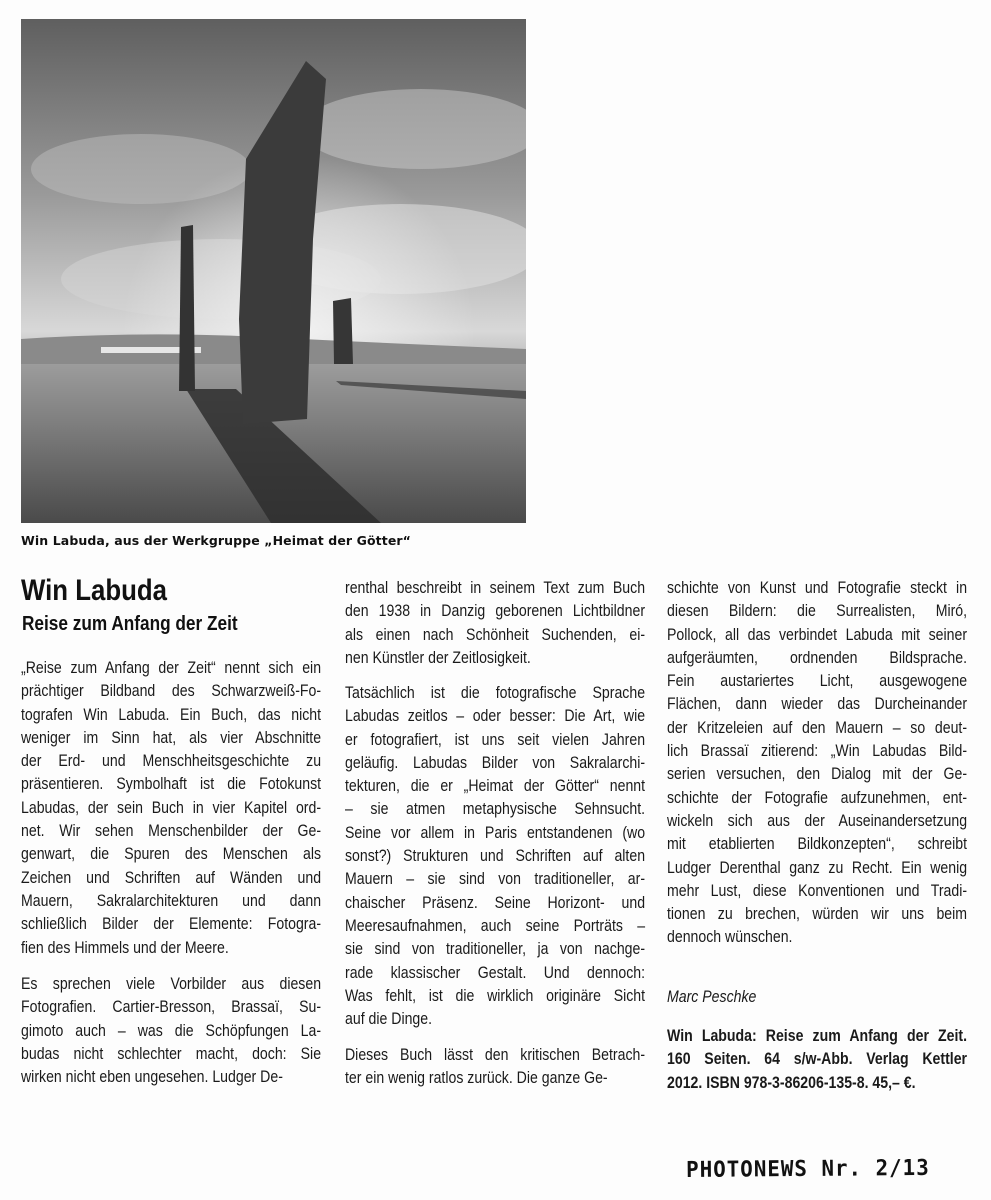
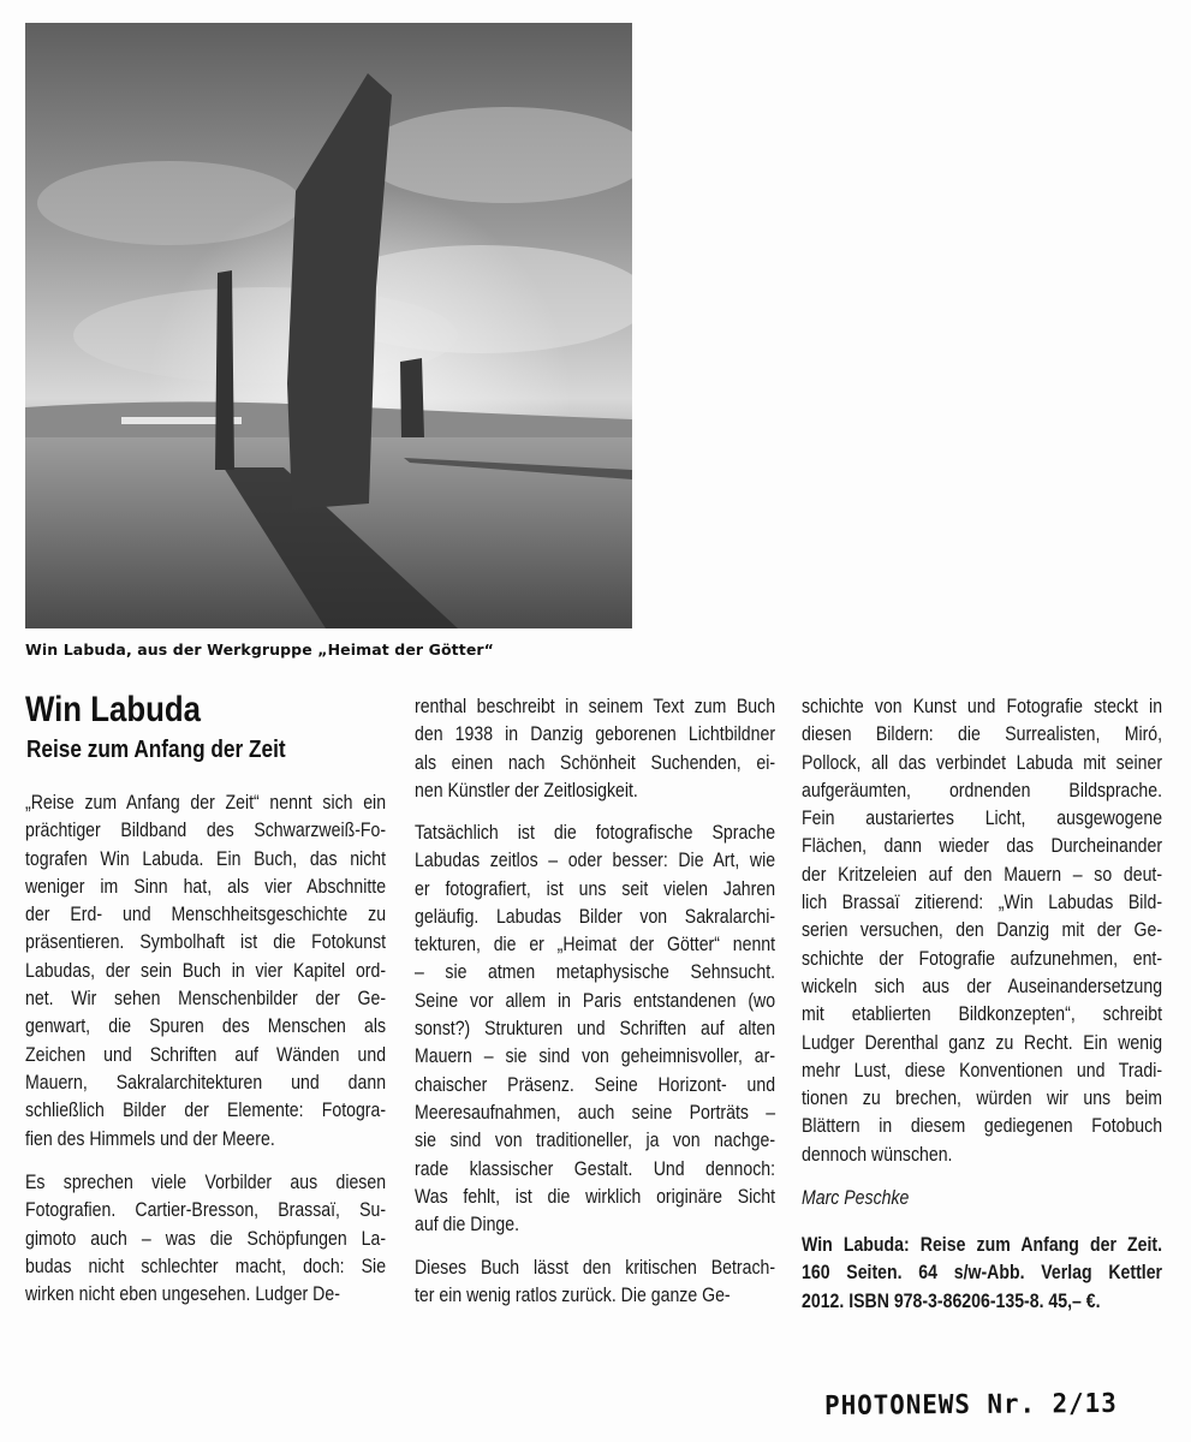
  Win Labuda, aus der Werkgruppe „Heimat der Götter“
  Win Labuda
  Reise zum Anfang der Zeit
  „Reise zum Anfang der Zeit“ nennt sich ein
  prächtiger Bildband des Schwarzweiß-Fo-
  tografen Win Labuda. Ein Buch, das nicht
  weniger im Sinn hat, als vier Abschnitte
  der Erd- und Menschheitsgeschichte zu
  präsentieren. Symbolhaft ist die Fotokunst
  Labudas, der sein Buch in vier Kapitel ord-
  net. Wir sehen Menschenbilder der Ge-
  genwart, die Spuren des Menschen als
  Zeichen und Schriften auf Wänden und
  Mauern, Sakralarchitekturen und dann
  schließlich Bilder der Elemente: Fotogra-
  fien des Himmels und der Meere.
  Es sprechen viele Vorbilder aus diesen
  Fotografien. Cartier-Bresson, Brassaï, Su-
  gimoto auch – was die Schöpfungen La-
  budas nicht schlechter macht, doch: Sie
  wirken nicht eben ungesehen. Ludger De-
  renthal beschreibt in seinem Text zum Buch
  den 1938 in Danzig geborenen Lichtbildner
  als einen nach Schönheit Suchenden, ei-
  nen Künstler der Zeitlosigkeit.
  Tatsächlich ist die fotografische Sprache
  Labudas zeitlos – oder besser: Die Art, wie
  er fotografiert, ist uns seit vielen Jahren
  geläufig. Labudas Bilder von Sakralarchi-
  tekturen, die er „Heimat der Götter“ nennt
  – sie atmen metaphysische Sehnsucht.
  Seine vor allem in Paris entstandenen (wo
  sonst?) Strukturen und Schriften auf alten
- Mauern – sie sind von traditioneller, ar-
+ Mauern – sie sind von geheimnisvoller, ar-
  chaischer Präsenz. Seine Horizont- und
  Meeresaufnahmen, auch seine Porträts –
  sie sind von traditioneller, ja von nachge-
  rade klassischer Gestalt. Und dennoch:
  Was fehlt, ist die wirklich originäre Sicht
  auf die Dinge.
  Dieses Buch lässt den kritischen Betrach-
  ter ein wenig ratlos zurück. Die ganze Ge-
  schichte von Kunst und Fotografie steckt in
  diesen Bildern: die Surrealisten, Miró,
  Pollock, all das verbindet Labuda mit seiner
  aufgeräumten, ordnenden Bildsprache.
  Fein austariertes Licht, ausgewogene
  Flächen, dann wieder das Durcheinander
  der Kritzeleien auf den Mauern – so deut-
  lich Brassaï zitierend: „Win Labudas Bild-
- serien versuchen, den Dialog mit der Ge-
+ serien versuchen, den Danzig mit der Ge-
  schichte der Fotografie aufzunehmen, ent-
  wickeln sich aus der Auseinandersetzung
  mit etablierten Bildkonzepten“, schreibt
  Ludger Derenthal ganz zu Recht. Ein wenig
  mehr Lust, diese Konventionen und Tradi-
  tionen zu brechen, würden wir uns beim
+ Blättern in diesem gediegenen Fotobuch
  dennoch wünschen.
  Marc Peschke
  Win Labuda: Reise zum Anfang der Zeit.
  160 Seiten. 64 s/w-Abb. Verlag Kettler
  2012. ISBN 978-3-86206-135-8. 45,– €.
  PHOTONEWS Nr. 2/13
